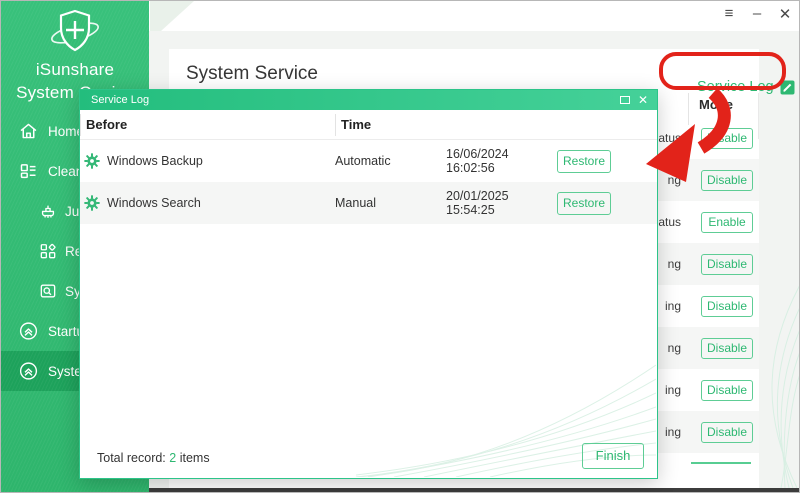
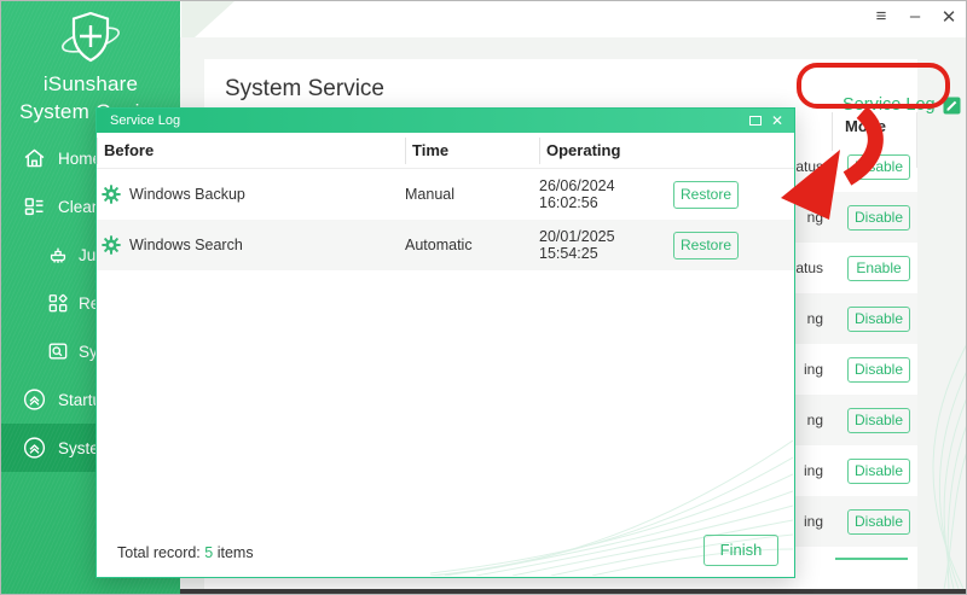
  ≡
  –
  ✕
  System Service
  Service Log
  Moe
  atu
  ng
  Disable
  atus
  Enable
  ng
  Disable
  ing
  Disable
  ng
  Disable
  ing
  Disable
  ing
  Disable
  Service Log
  ✕
  Before
  Time
+ Operating
  Windows Backup
- Automatic
+ Manual
- 16/06/2024 16:02:56
+ 26/06/2024 16:02:56
  Restore
  Windows Search
- Manual
+ Automatic
  20/01/2025 15:54:25
  Restore
- Total record: 2 items
+ Total record: 5 items
  Finish
